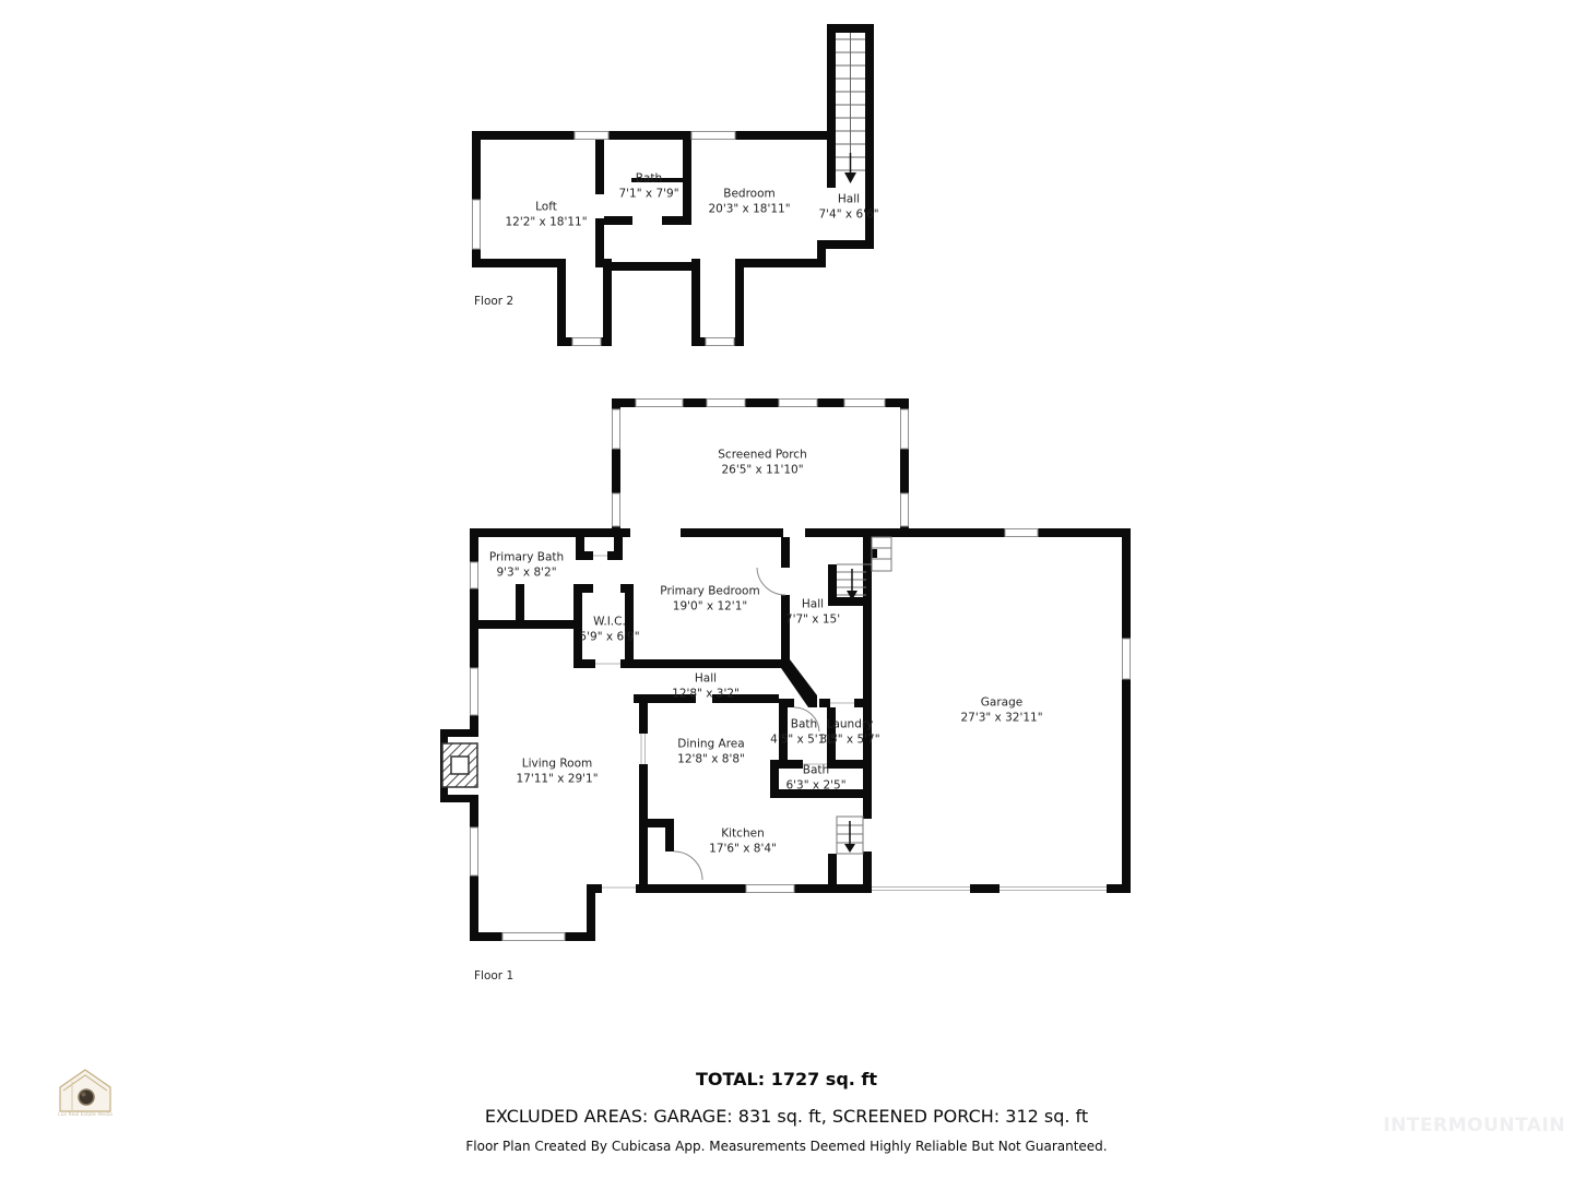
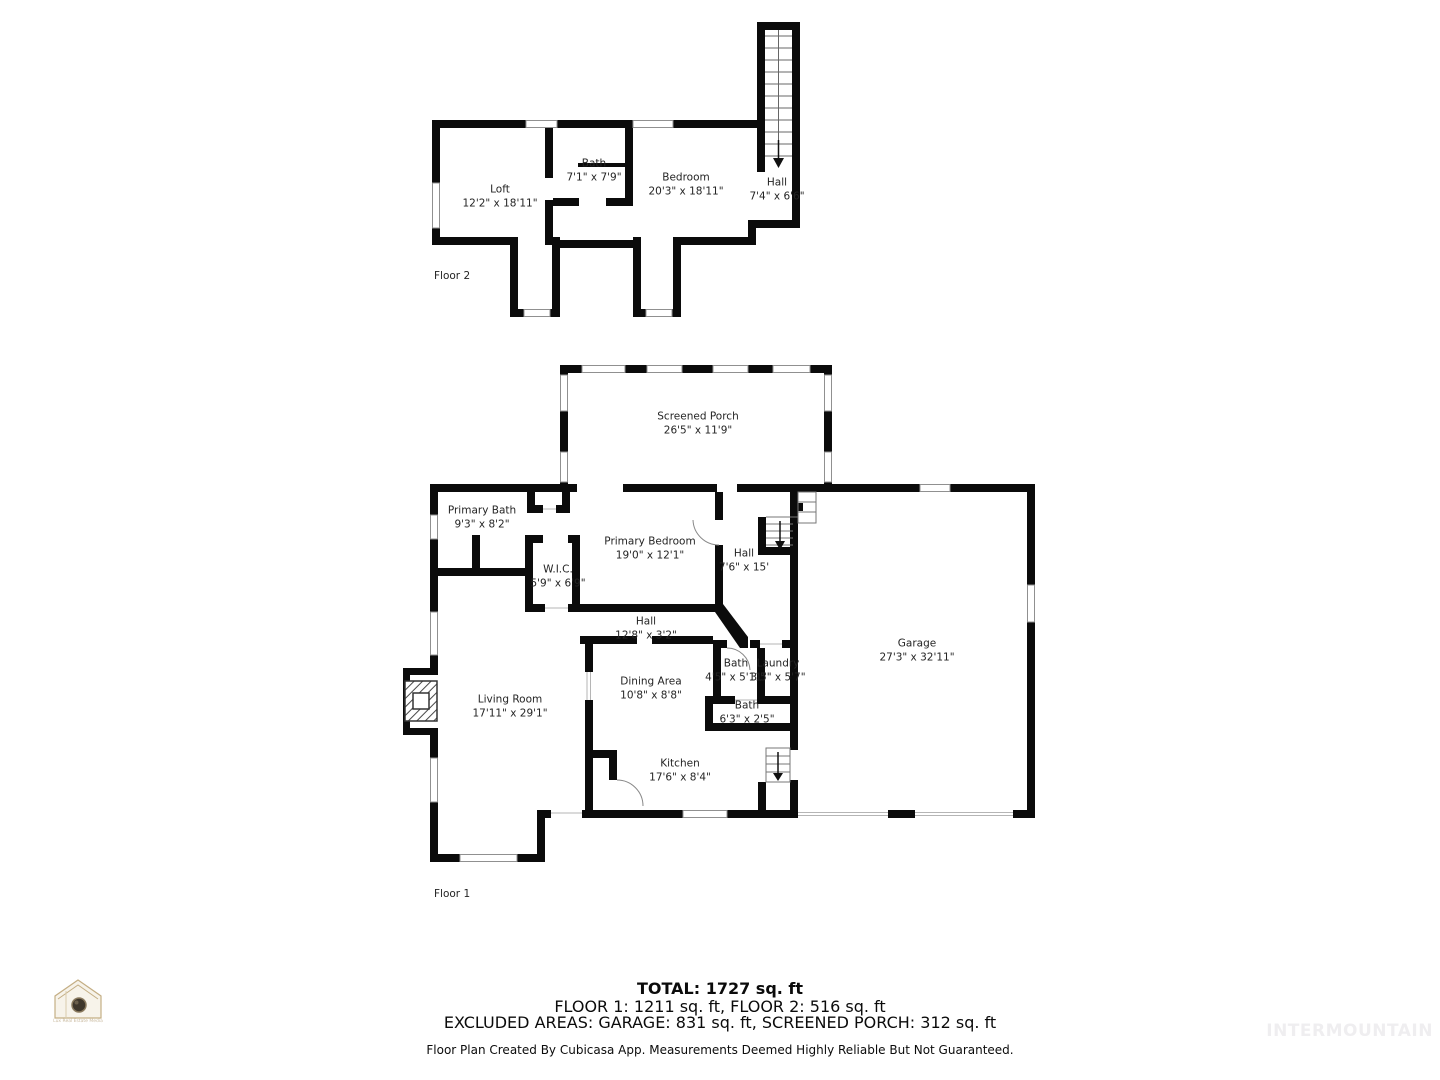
  Loft
  12'2" x 18'11"
  Bath
  7'1" x 7'9"
  Bedroom
  20'3" x 18'11"
  Hall
  7'4" x 6'6"
  Floor 2
  Screened Porch
- 26'5" x 11'10"
+ 26'5" x 11'9"
  Primary Bath
  9'3" x 8'2"
  Primary Bedroom
  19'0" x 12'1"
  W.I.C.
  5'9" x 6'9"
  Hall
- 7'7" x 15'
+ 7'6" x 15'
  Hall
  12'8" x 3'2"
  Living Room
  17'11" x 29'1"
  Dining Area
- 12'8" x 8'8"
+ 10'8" x 8'8"
  Bath
  4'5" x 5'11"
  Laundry
  3'5" x 5'7"
  Bath
  6'3" x 2'5"
  Kitchen
  17'6" x 8'4"
  Garage
  27'3" x 32'11"
  Floor 1
  TOTAL: 1727 sq. ft
+ FLOOR 1: 1211 sq. ft, FLOOR 2: 516 sq. ft
  EXCLUDED AREAS: GARAGE: 831 sq. ft, SCREENED PORCH: 312 sq. ft
  Floor Plan Created By Cubicasa App. Measurements Deemed Highly Reliable But Not Guaranteed.
